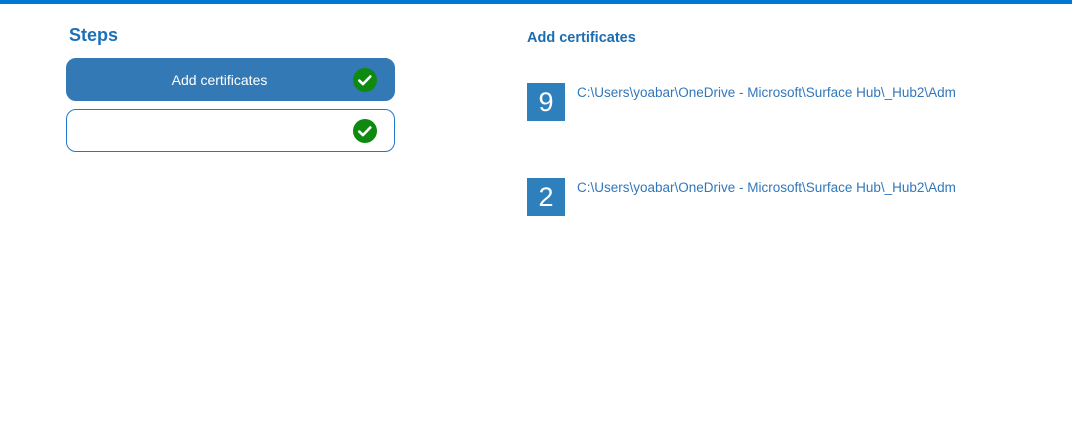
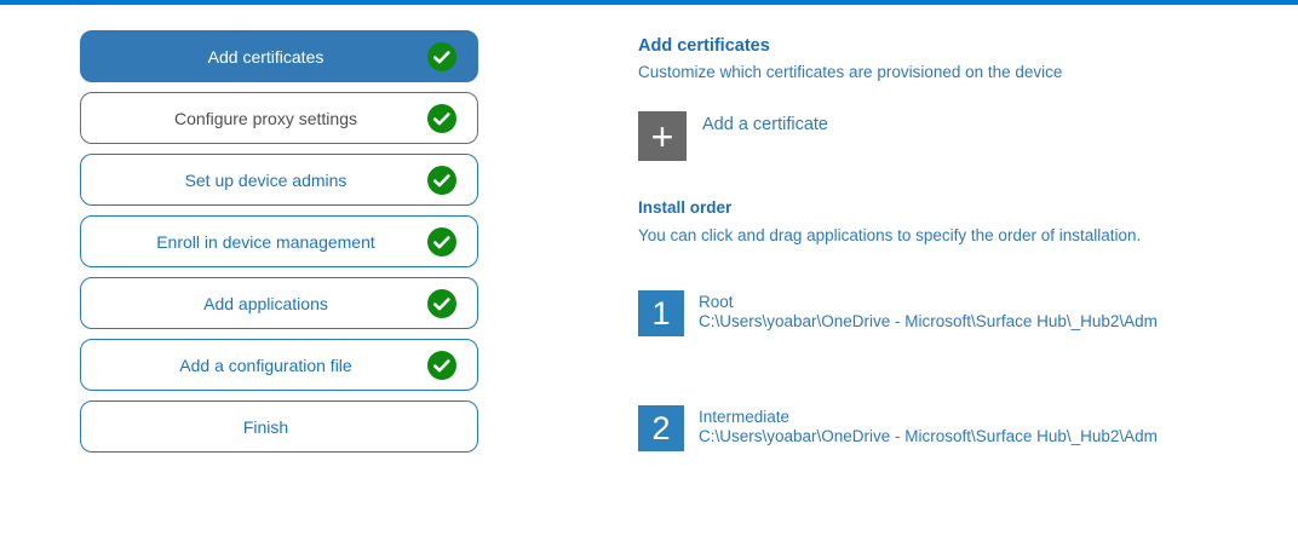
- Steps
  Add certificates
+ Configure proxy settings
+ Set up device admins
+ Enroll in device management
+ Add applications
+ Add a configuration file
+ Finish
  Add certificates
+ Customize which certificates are provisioned on the device
+ +
+ Add a certificate
+ Install order
+ You can click and drag applications to specify the order of installation.
- 9
+ 1
+ Root
  C:\Users\yoabar\OneDrive - Microsoft\Surface Hub\_Hub2\Adm
  2
+ Intermediate
  C:\Users\yoabar\OneDrive - Microsoft\Surface Hub\_Hub2\Adm
